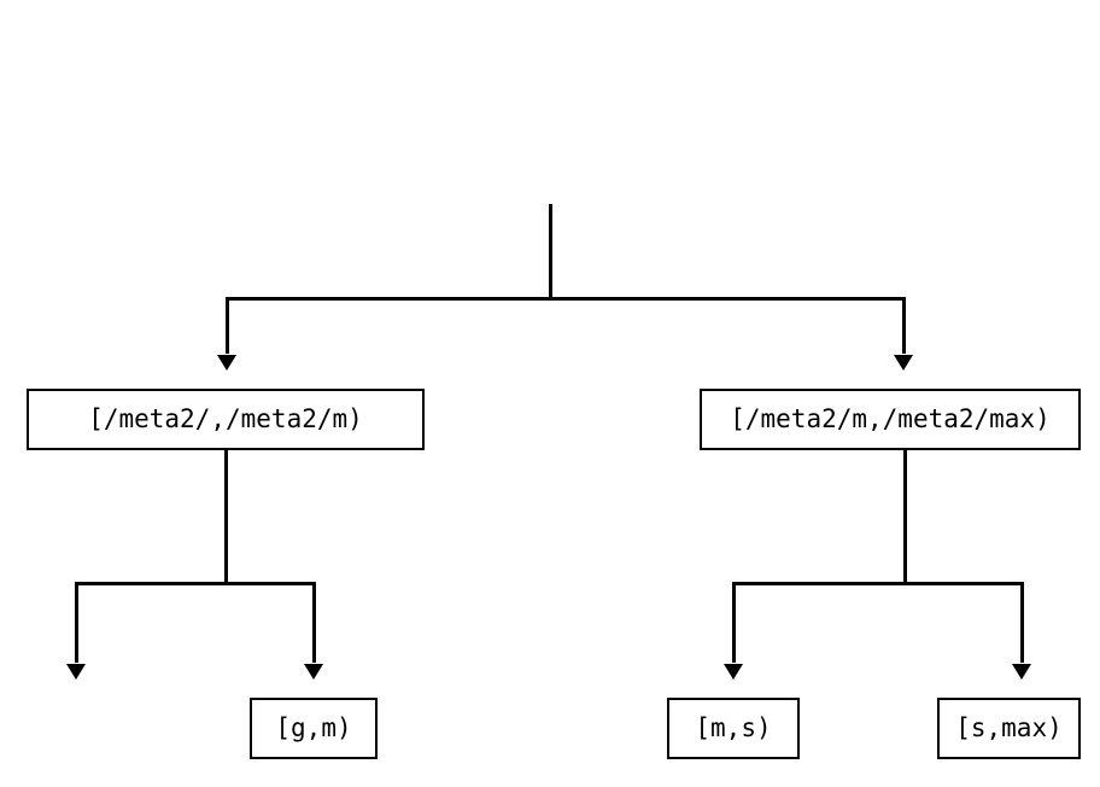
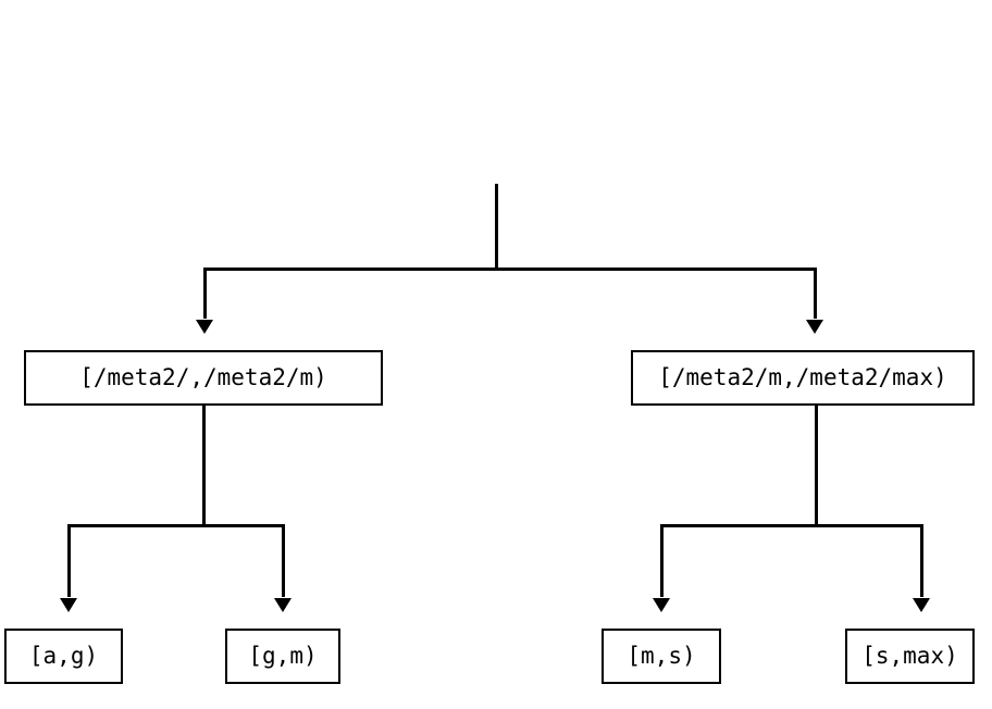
  [/meta2/,/meta2/m)
  [/meta2/m,/meta2/max)
+ [a,g)
  [g,m)
  [m,s)
  [s,max)
